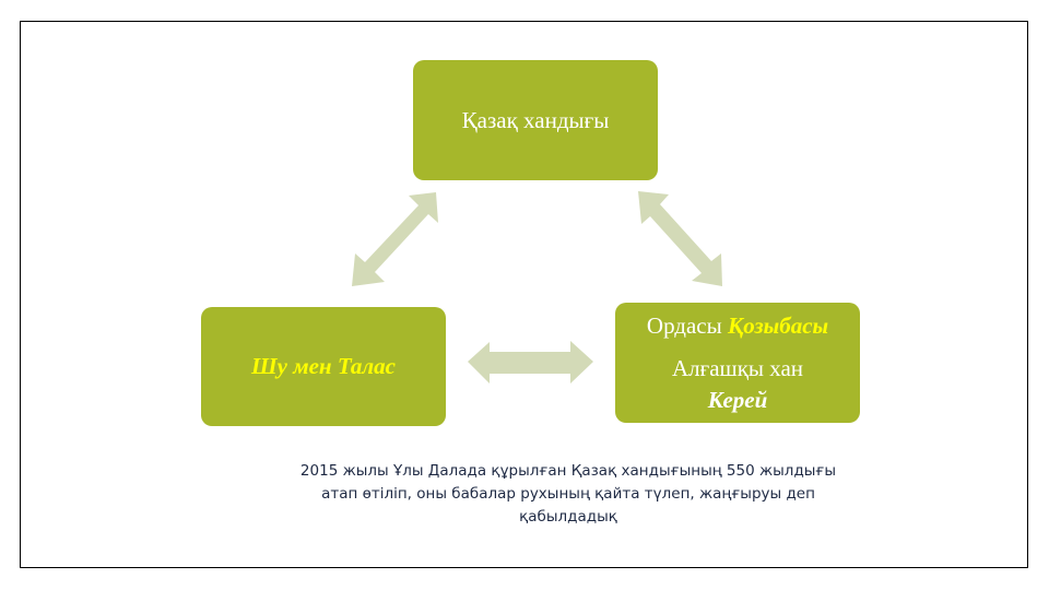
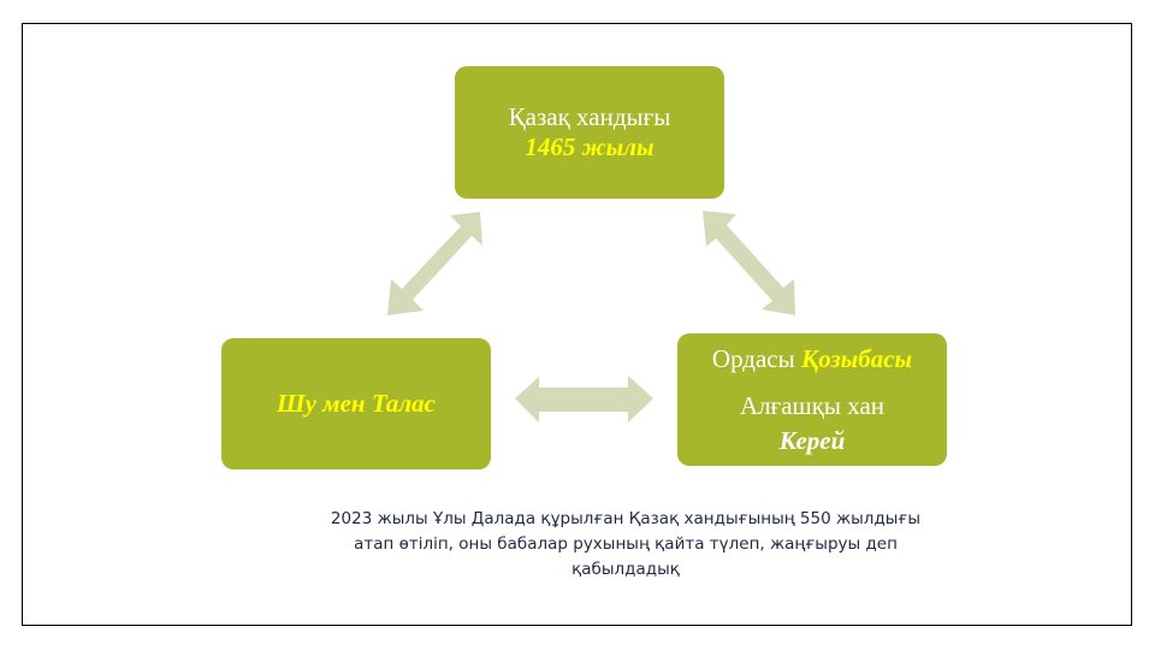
  Қазақ хандығы
+ 1465 жылы
  Шу мен Талас
  Ордасы Қозыбасы
  Алғашқы хан
  Керей
- 2015 жылы Ұлы Далада құрылған Қазақ хандығының 550 жылдығы
+ 2023 жылы Ұлы Далада құрылған Қазақ хандығының 550 жылдығы
  атап өтіліп, оны бабалар рухының қайта түлеп, жаңғыруы деп
  қабылдадық
